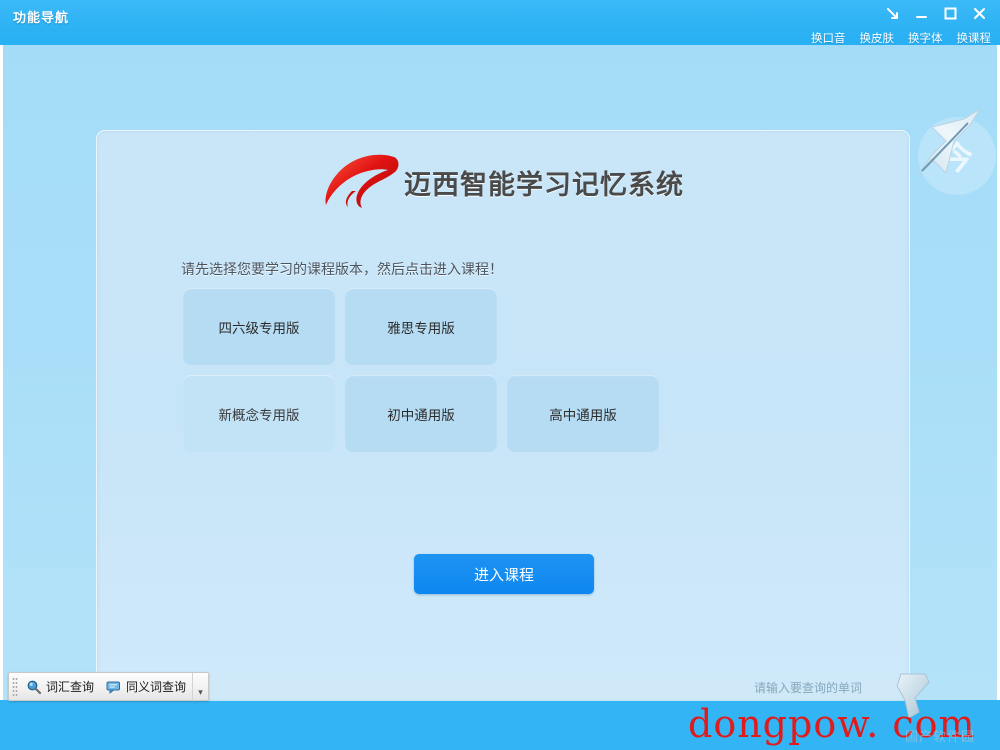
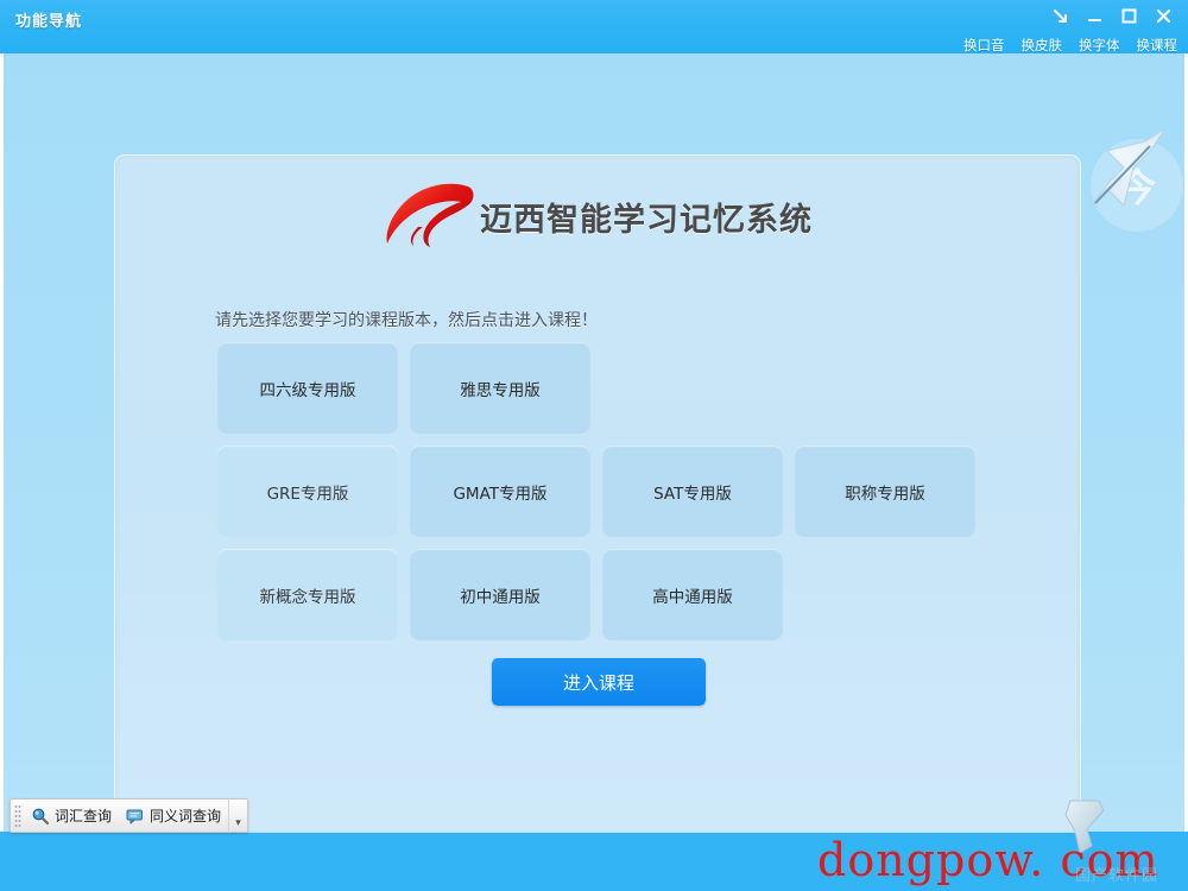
  功能导航
  换口音
  换皮肤
  换字体
  换课程
  今
  迈西智能学习记忆系统
  请先选择您要学习的课程版本，然后点击进入课程！
  四六级专用版
  雅思专用版
+ GRE专用版
+ GMAT专用版
+ SAT专用版
+ 职称专用版
  新概念专用版
  初中通用版
  高中通用版
  进入课程
- 请输入要查询的单词
  词汇查询
  同义词查询
  ▾
  dongpow. com
  国产软件园
